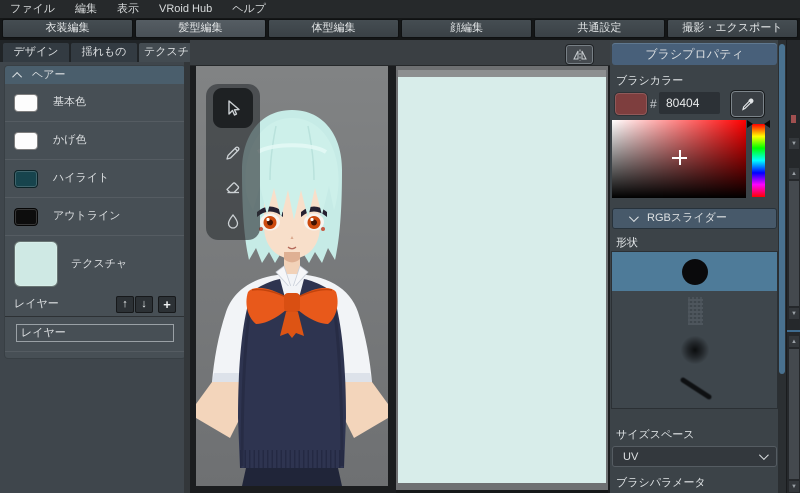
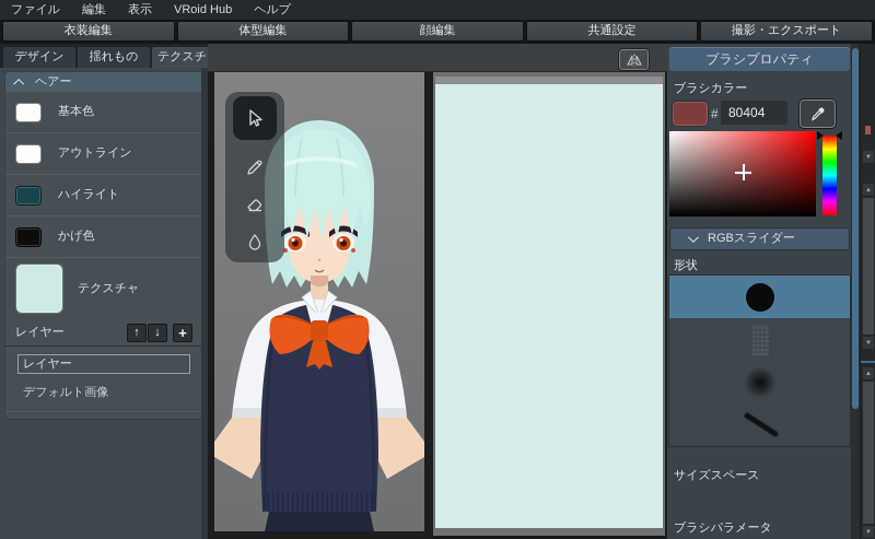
  ファイル
  編集
  表示
  VRoid Hub
  ヘルプ
  衣装編集
- 髪型編集
  体型編集
  顔編集
  共通設定
  撮影・エクスポート
  デザイン
  揺れもの
  テクスチ
  ヘアー
  基本色
- かげ色
+ アウトライン
  ハイライト
- アウトライン
+ かげ色
  テクスチャ
  レイヤー
  ↑
  ↓
  +
  レイヤー
+ デフォルト画像
  ブラシプロパティ
  ブラシカラー
  #
  80404
  RGBスライダー
  形状
  サイズスペース
- UV
  ブラシパラメータ
